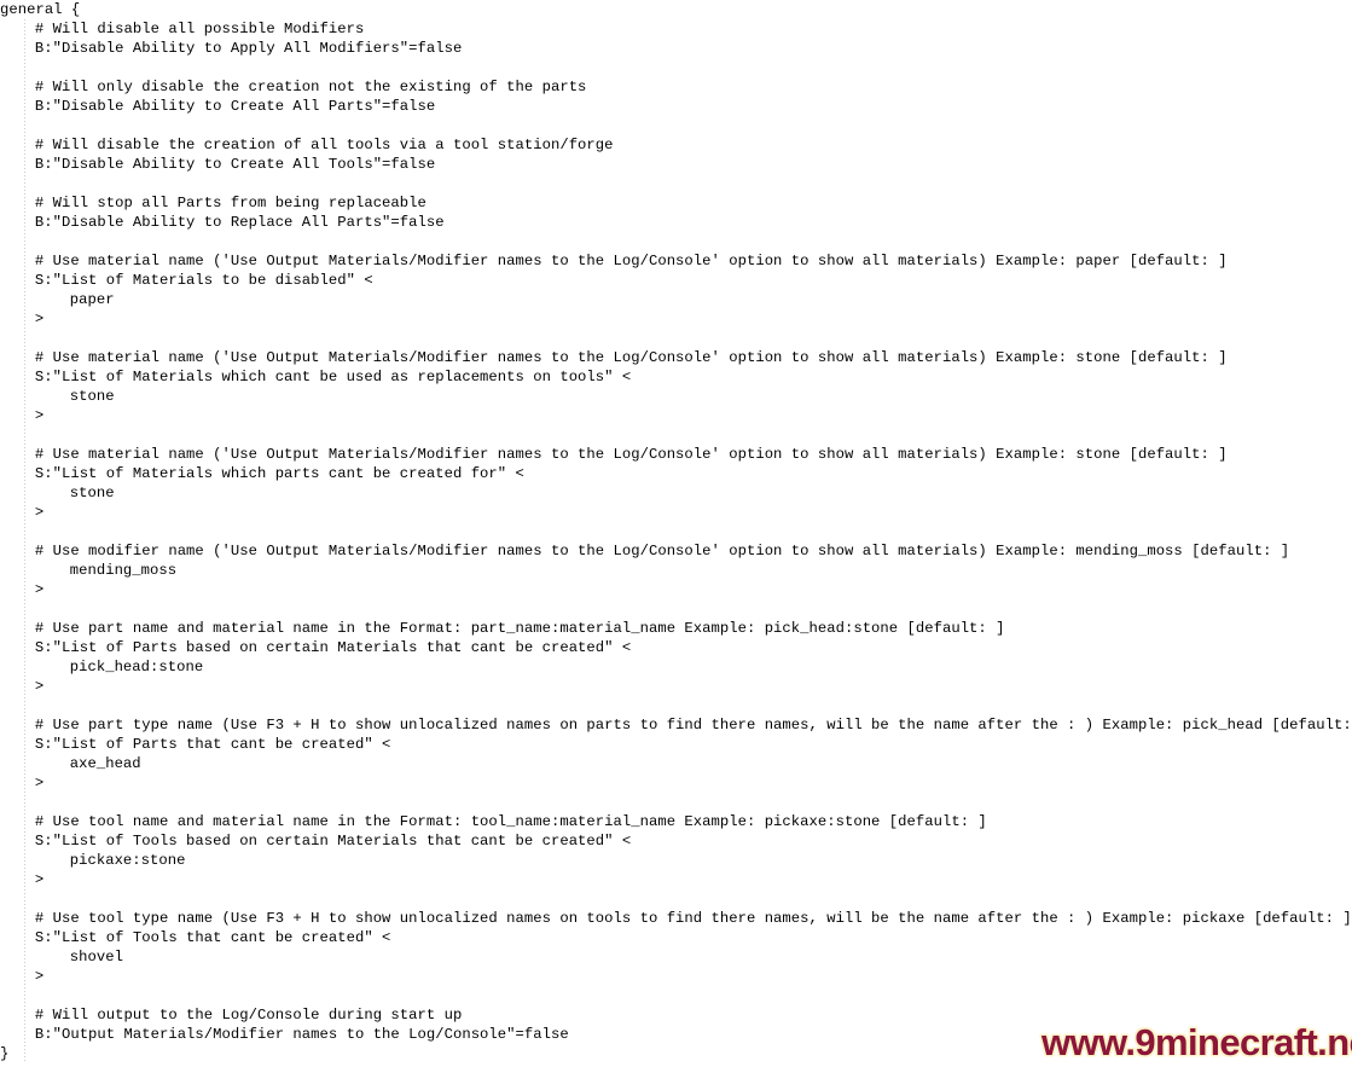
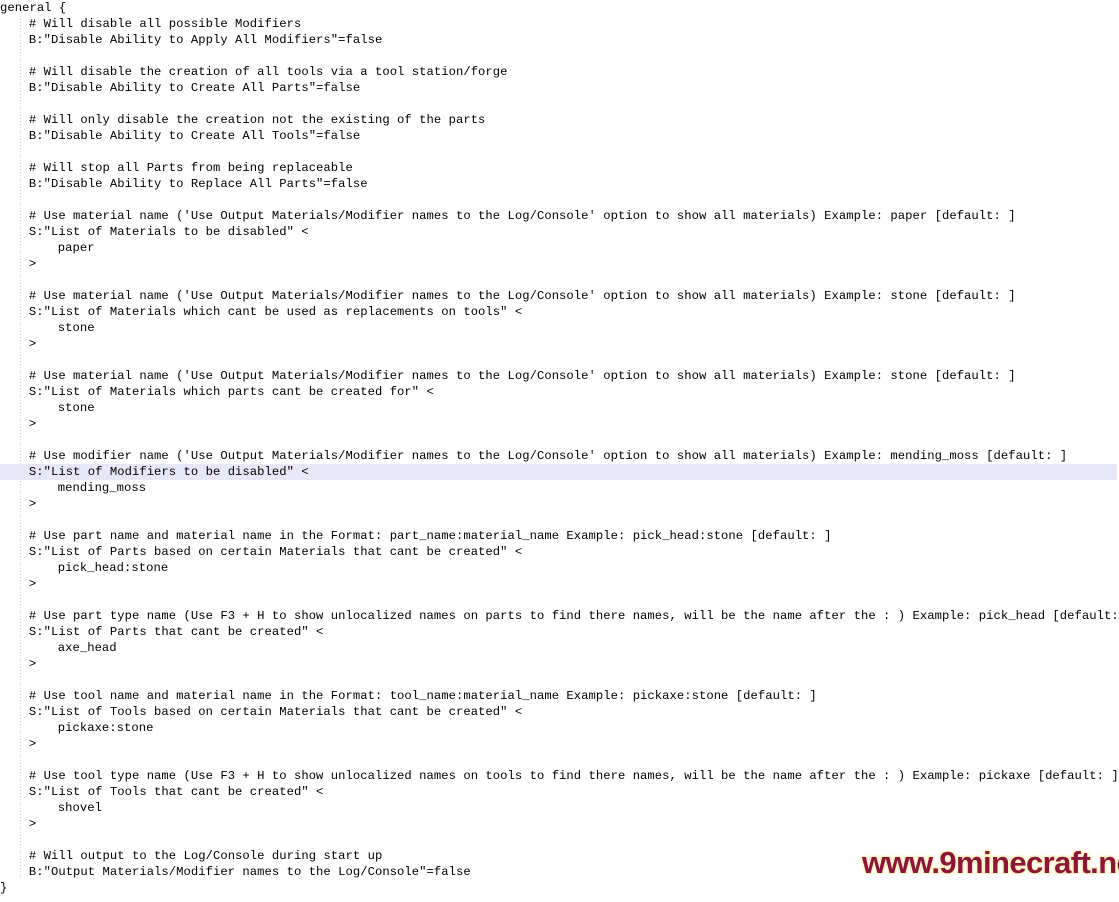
  general {
  # Will disable all possible Modifiers
  B:"Disable Ability to Apply All Modifiers"=false
- # Will only disable the creation not the existing of the parts
+ # Will disable the creation of all tools via a tool station/forge
  B:"Disable Ability to Create All Parts"=false
- # Will disable the creation of all tools via a tool station/forge
+ # Will only disable the creation not the existing of the parts
  B:"Disable Ability to Create All Tools"=false
  # Will stop all Parts from being replaceable
  B:"Disable Ability to Replace All Parts"=false
  # Use material name ('Use Output Materials/Modifier names to the Log/Console' option to show all materials) Example: paper [default: ]
  S:"List of Materials to be disabled" <
  paper
  >
  # Use material name ('Use Output Materials/Modifier names to the Log/Console' option to show all materials) Example: stone [default: ]
  S:"List of Materials which cant be used as replacements on tools" <
  stone
  >
  # Use material name ('Use Output Materials/Modifier names to the Log/Console' option to show all materials) Example: stone [default: ]
  S:"List of Materials which parts cant be created for" <
  stone
  >
  # Use modifier name ('Use Output Materials/Modifier names to the Log/Console' option to show all materials) Example: mending_moss [default: ]
+ S:"List of Modifiers to be disabled" <
  mending_moss
  >
  # Use part name and material name in the Format: part_name:material_name Example: pick_head:stone [default: ]
  S:"List of Parts based on certain Materials that cant be created" <
  pick_head:stone
  >
  # Use part type name (Use F3 + H to show unlocalized names on parts to find there names, will be the name after the : ) Example: pick_head [default:
  S:"List of Parts that cant be created" <
  axe_head
  >
  # Use tool name and material name in the Format: tool_name:material_name Example: pickaxe:stone [default: ]
  S:"List of Tools based on certain Materials that cant be created" <
  pickaxe:stone
  >
  # Use tool type name (Use F3 + H to show unlocalized names on tools to find there names, will be the name after the : ) Example: pickaxe [default: ]
  S:"List of Tools that cant be created" <
  shovel
  >
  # Will output to the Log/Console during start up
  B:"Output Materials/Modifier names to the Log/Console"=false
  }
  www.9minecraft.n
